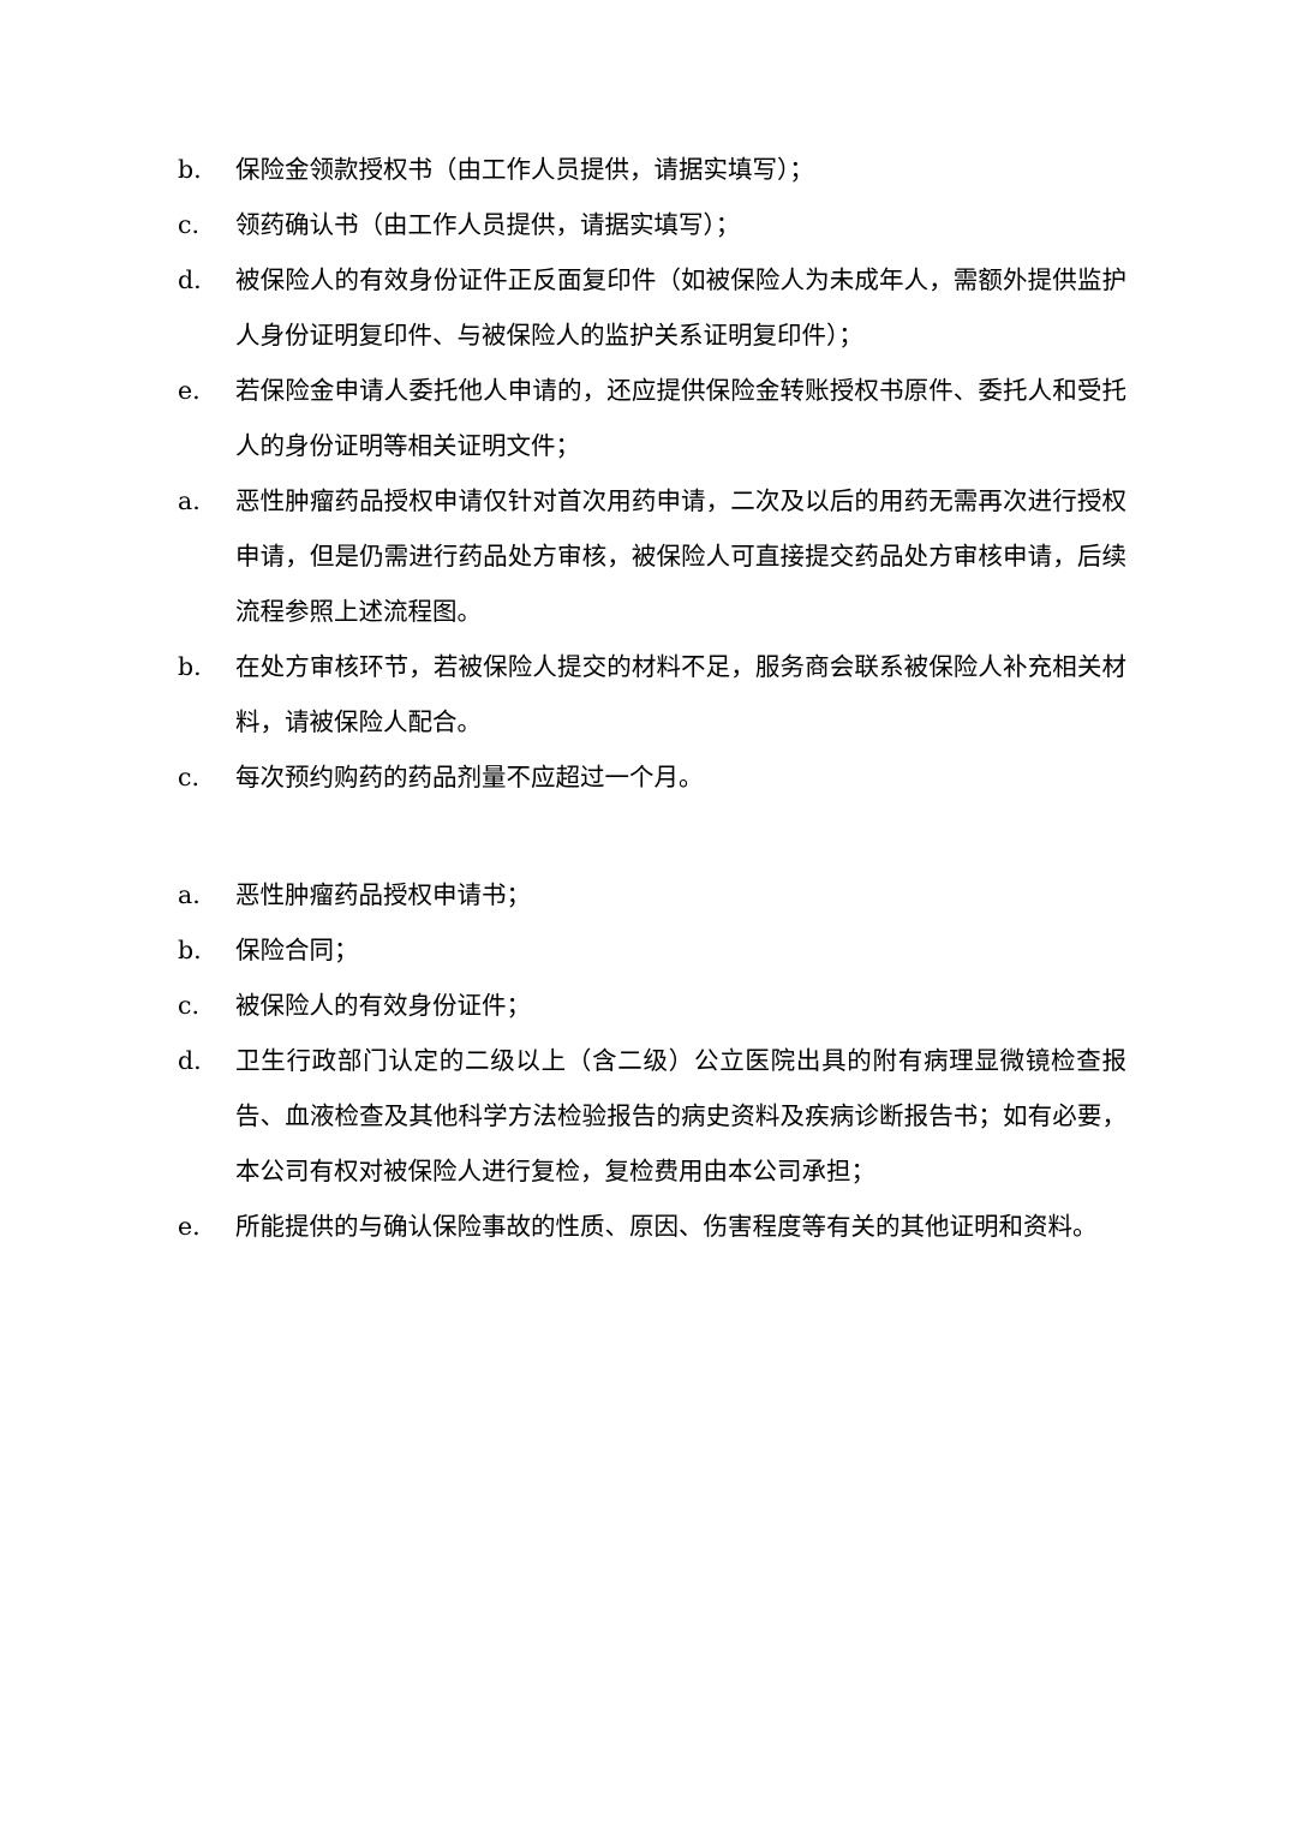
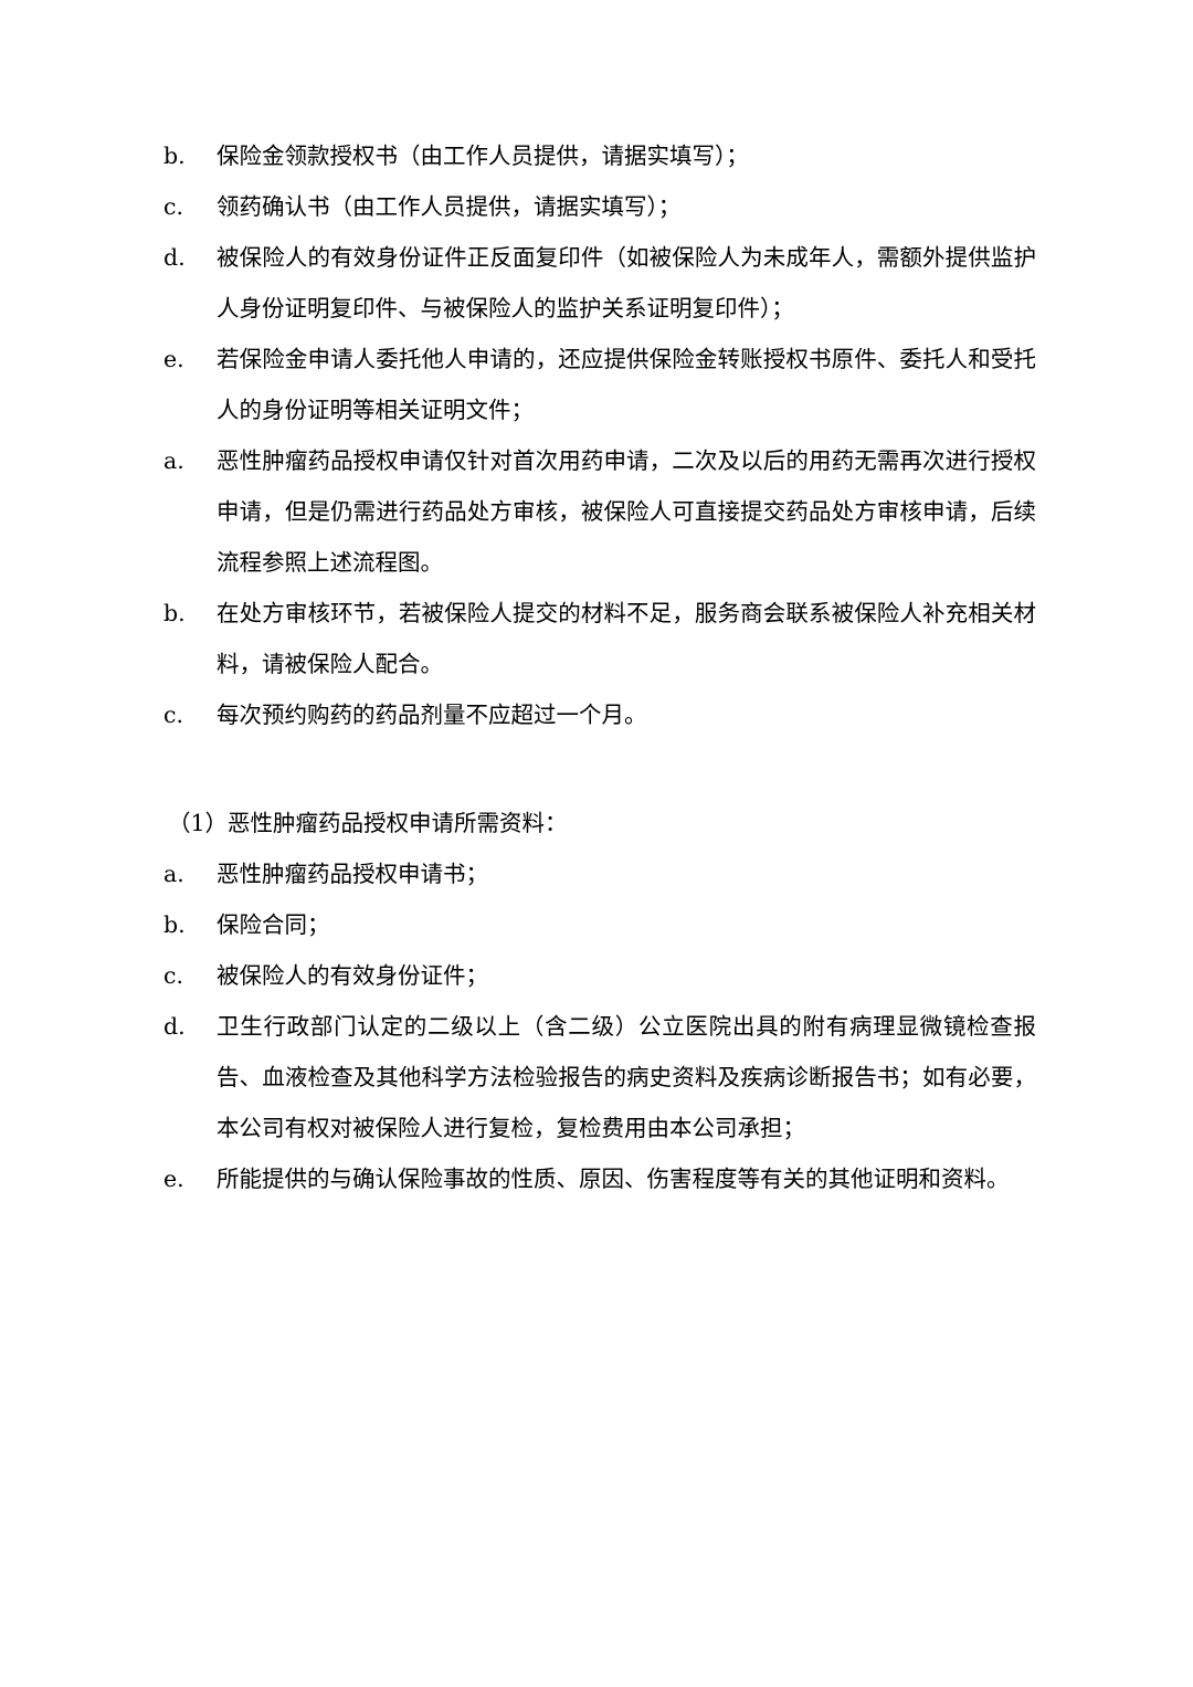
  b.
  保险金领款授权书（由工作人员提供，请据实填写）；
  c.
  领药确认书（由工作人员提供，请据实填写）；
  d.
  被保险人的有效身份证件正反面复印件（如被保险人为未成年人，需额外提供监护人身份证明复印件、与被保险人的监护关系证明复印件）；
  e.
  若保险金申请人委托他人申请的，还应提供保险金转账授权书原件、委托人和受托人的身份证明等相关证明文件；
  a.
  恶性肿瘤药品授权申请仅针对首次用药申请，二次及以后的用药无需再次进行授权申请，但是仍需进行药品处方审核，被保险人可直接提交药品处方审核申请，后续流程参照上述流程图。
  b.
  在处方审核环节，若被保险人提交的材料不足，服务商会联系被保险人补充相关材料，请被保险人配合。
  c.
  每次预约购药的药品剂量不应超过一个月。
+ （1）恶性肿瘤药品授权申请所需资料：
  a.
  恶性肿瘤药品授权申请书；
  b.
  保险合同；
  c.
  被保险人的有效身份证件；
  d.
  卫生行政部门认定的二级以上（含二级）公立医院出具的附有病理显微镜检查报告、血液检查及其他科学方法检验报告的病史资料及疾病诊断报告书；如有必要，本公司有权对被保险人进行复检，复检费用由本公司承担；
  e.
  所能提供的与确认保险事故的性质、原因、伤害程度等有关的其他证明和资料。
